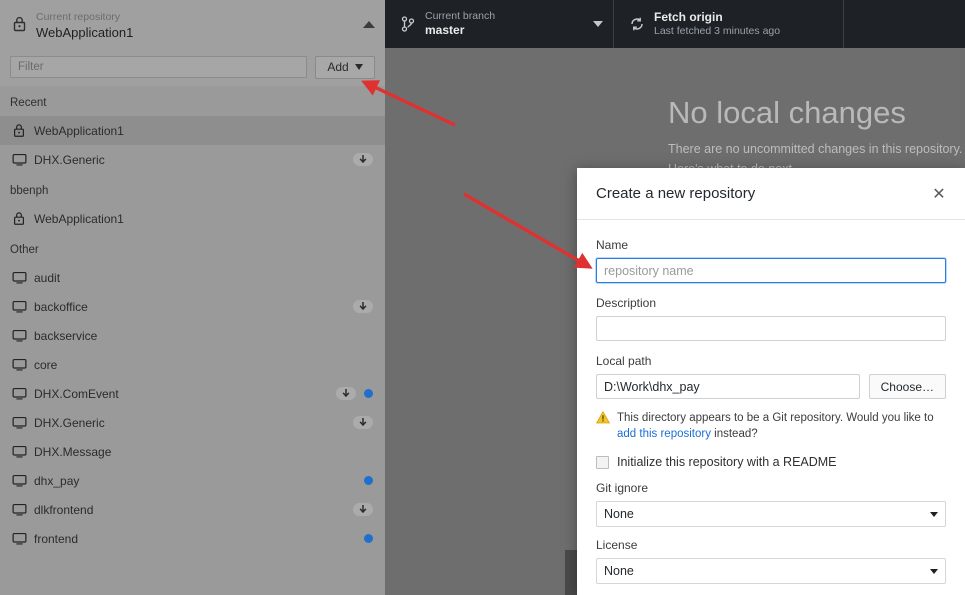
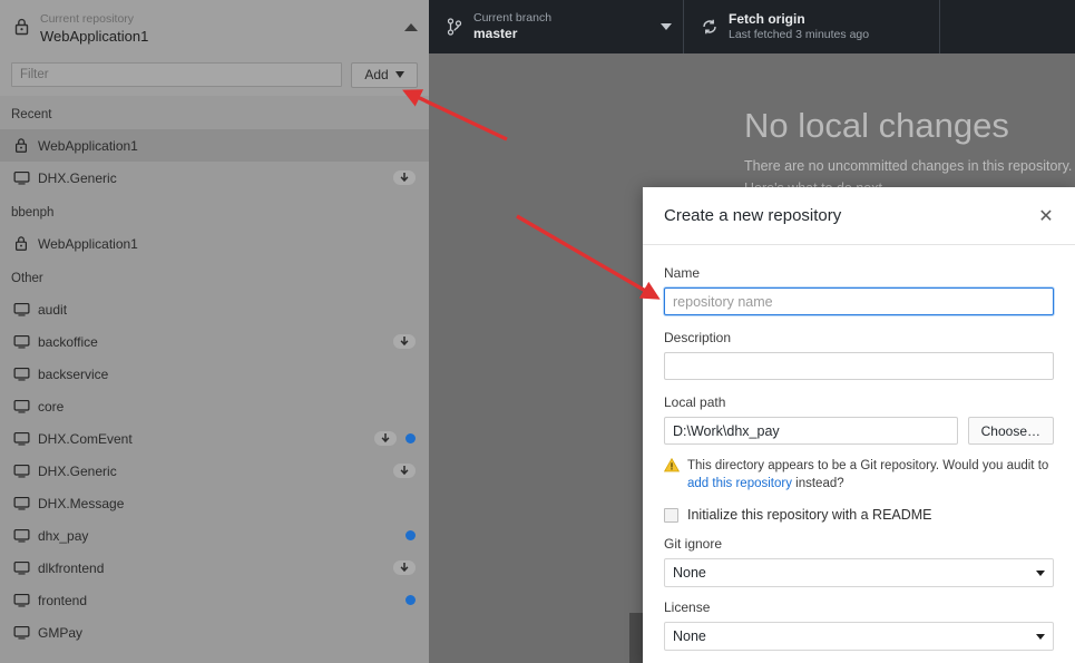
  Current repository
  WebApplication1
  Filter
  Add
  Recent
  WebApplication1
  DHX.Generic
  bbenph
  WebApplication1
  Other
  audit
  backoffice
  backservice
  core
  DHX.ComEvent
  DHX.Generic
  DHX.Message
  dhx_pay
  dlkfrontend
  frontend
+ GMPay
  Current branch
  master
  Fetch origin
  Last fetched 3 minutes ago
  No local changes
  There are no uncommitted changes in this repository.
  Create a new repository
  ✕
  Name
  repository name
  Description
  Local path
  D:\Work\dhx_pay
  Choose…
- This directory appears to be a Git repository. Would you like to add this repository instead?
+ This directory appears to be a Git repository. Would you audit to add this repository instead?
  Initialize this repository with a README
  Git ignore
  None
  License
  None
